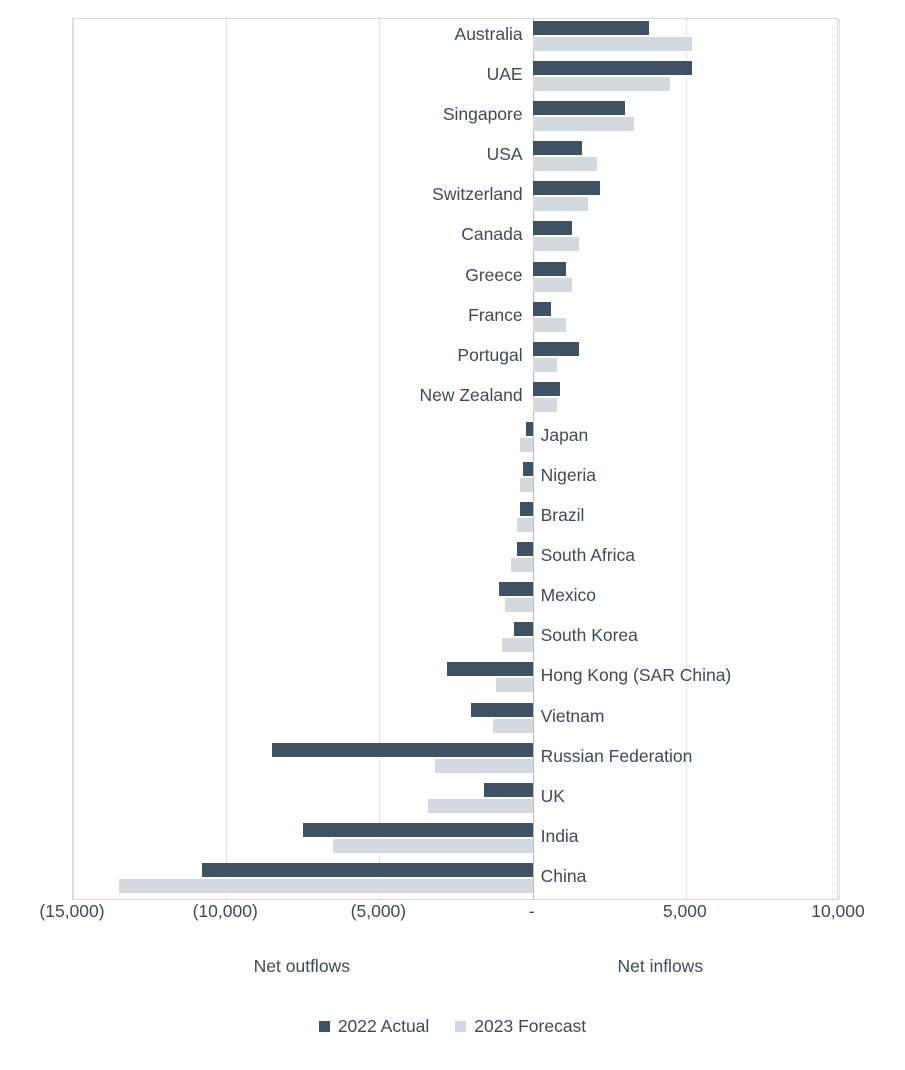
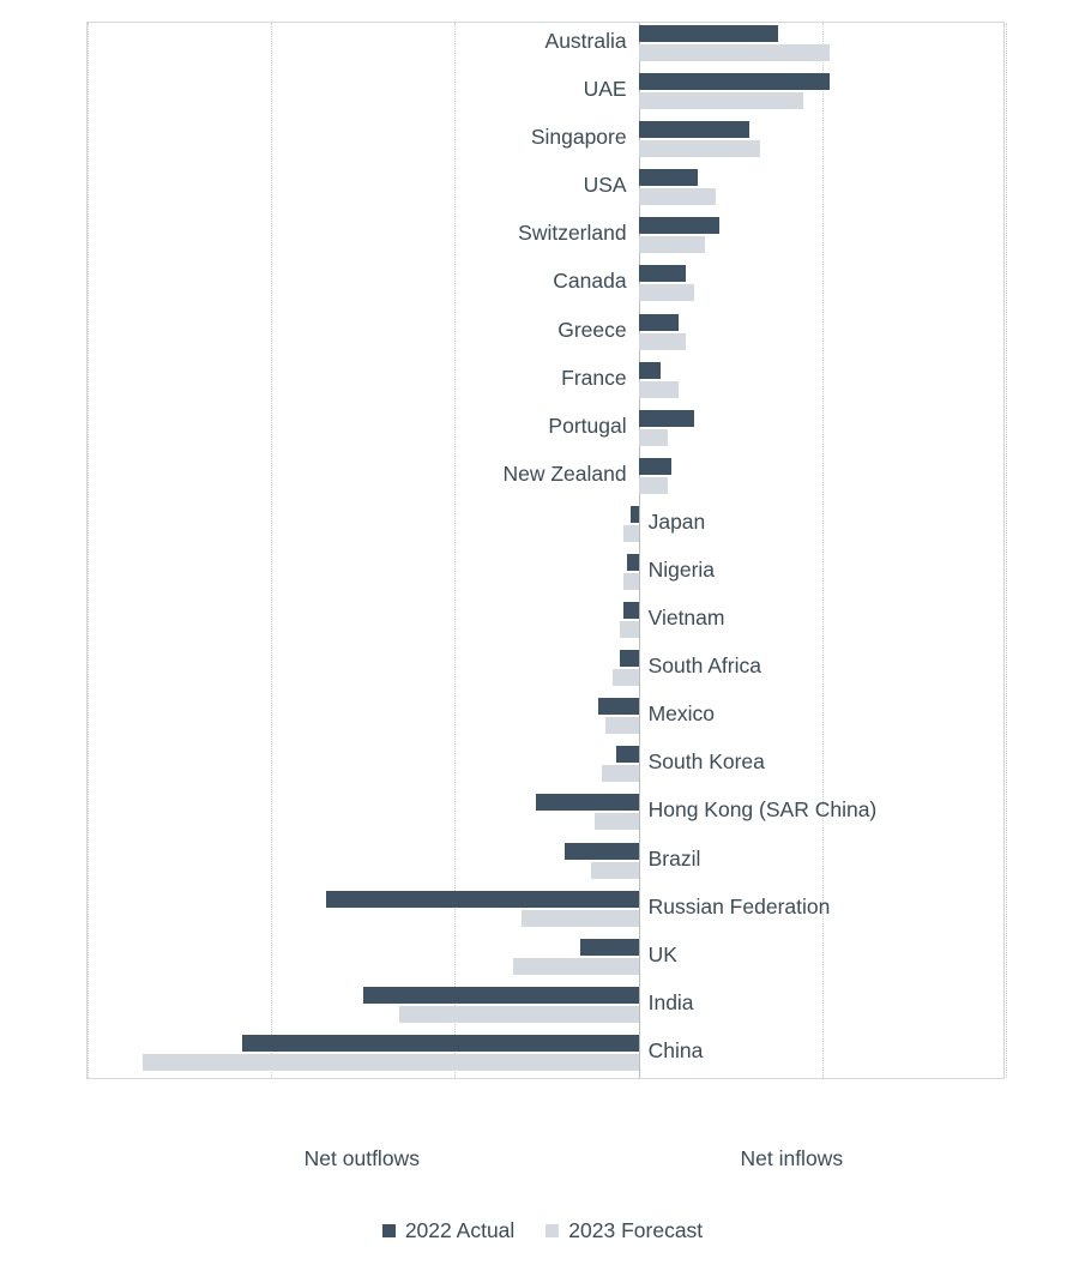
  Australia
  UAE
  Singapore
  USA
  Switzerland
  Canada
  Greece
  France
  Portugal
  New Zealand
  Japan
  Nigeria
- Brazil
+ Vietnam
  South Africa
  Mexico
  South Korea
  Hong Kong (SAR China)
- Vietnam
+ Brazil
  Russian Federation
  UK
  India
  China
- (15,000)
- (10,000)
- (5,000)
- -
- 5,000
- 10,000
  Net outflows
  Net inflows
  2022 Actual
  2023 Forecast
